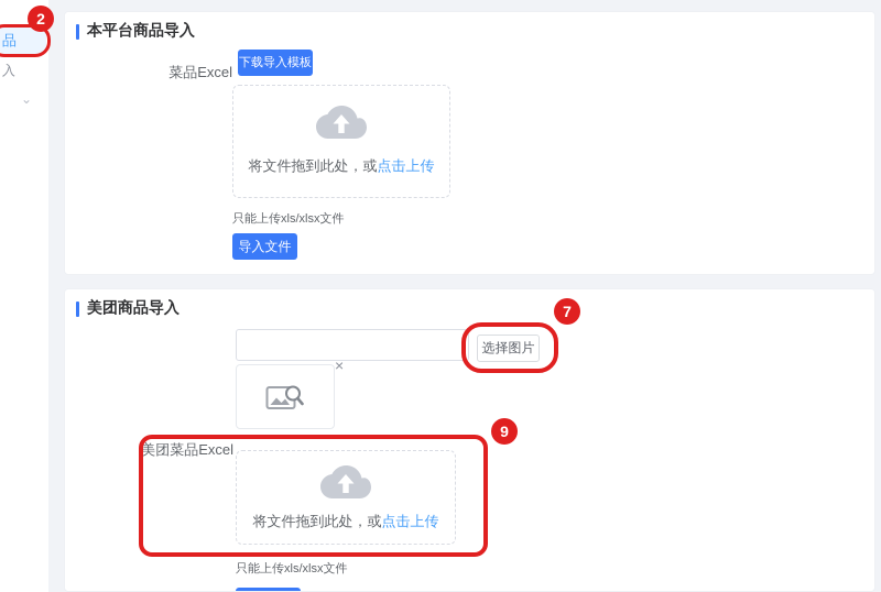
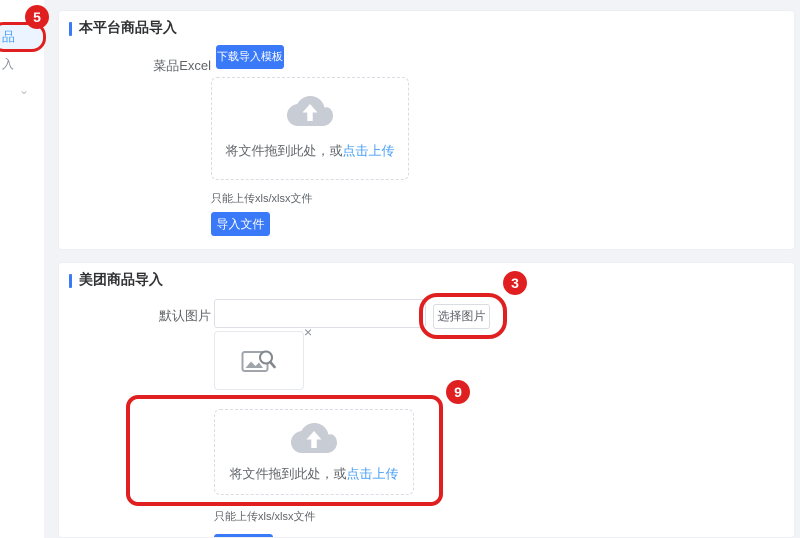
  品
  入
  ⌄
  本平台商品导入
  菜品Excel
  下载导入模板
  将文件拖到此处，或点击上传
  只能上传xls/xlsx文件
  导入文件
  美团商品导入
+ 默认图片
  选择图片
  ×
- 美团菜品Excel
  将文件拖到此处，或点击上传
  只能上传xls/xlsx文件
- 2
+ 5
- 7
+ 3
  9
